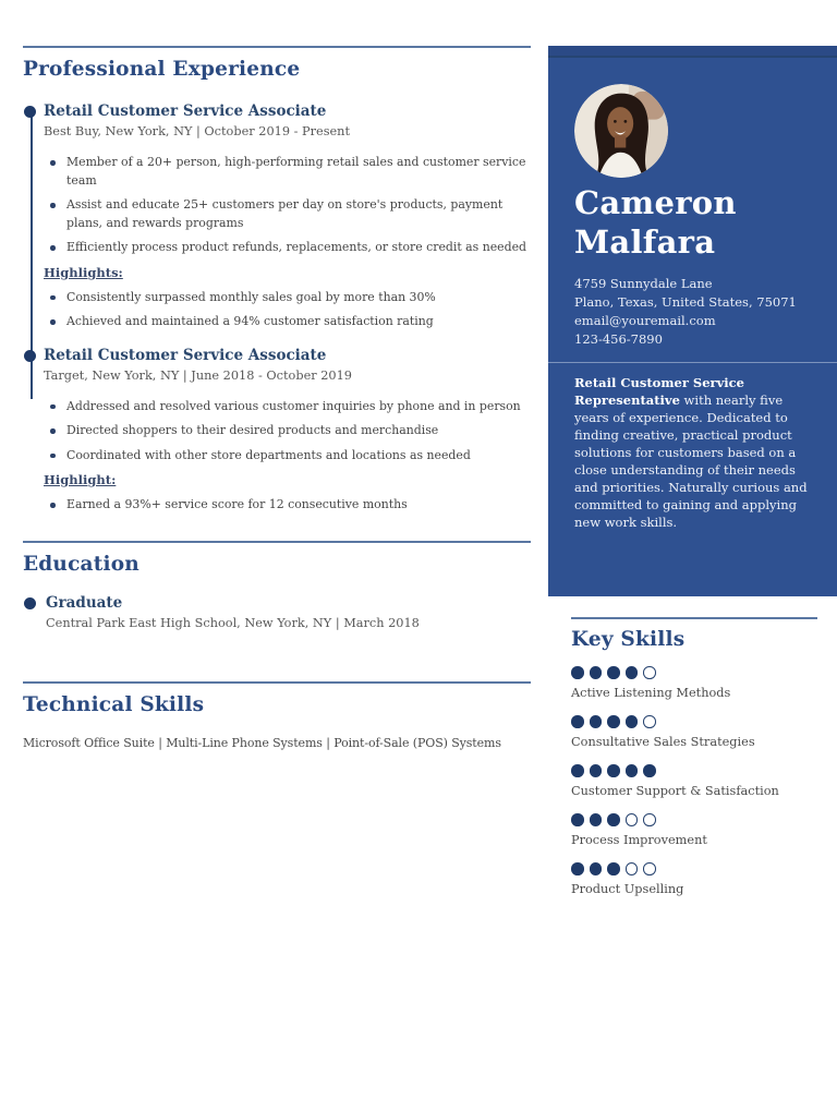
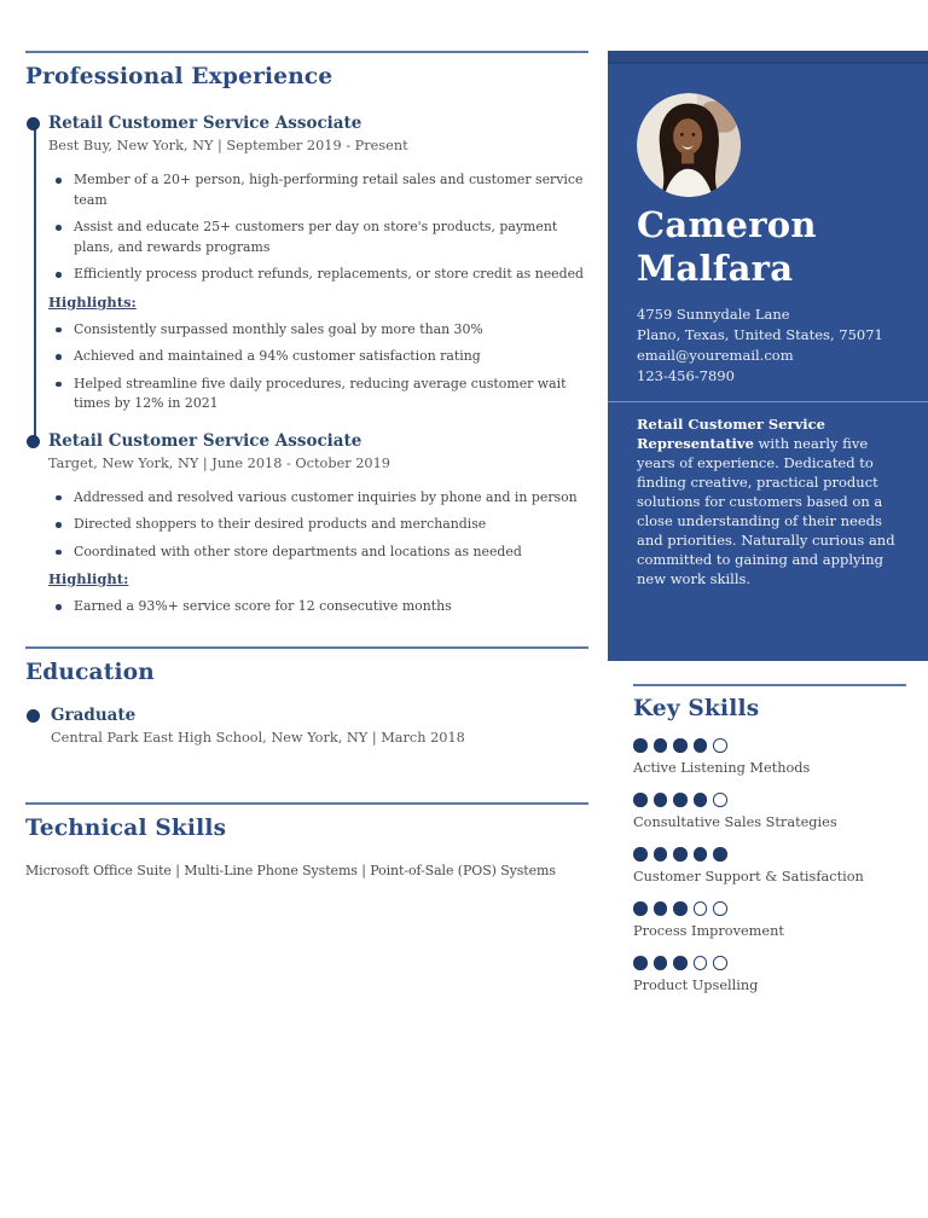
  Professional Experience
  Retail Customer Service Associate
- Best Buy, New York, NY | October 2019 - Present
+ Best Buy, New York, NY | September 2019 - Present
  Member of a 20+ person, high-performing retail sales and customer service team
  Assist and educate 25+ customers per day on store's products, payment plans, and rewards programs
  Efficiently process product refunds, replacements, or store credit as needed
  Highlights:
  Consistently surpassed monthly sales goal by more than 30%
  Achieved and maintained a 94% customer satisfaction rating
+ Helped streamline five daily procedures, reducing average customer wait times by 12% in 2021
  Retail Customer Service Associate
  Target, New York, NY | June 2018 - October 2019
  Addressed and resolved various customer inquiries by phone and in person
  Directed shoppers to their desired products and merchandise
  Coordinated with other store departments and locations as needed
  Highlight:
  Earned a 93%+ service score for 12 consecutive months
  Education
  Graduate
  Central Park East High School, New York, NY | March 2018
  Technical Skills
  Microsoft Office Suite | Multi-Line Phone Systems | Point-of-Sale (POS) Systems
  Cameron
  Malfara
  4759 Sunnydale Lane
  Plano, Texas, United States, 75071
  email@youremail.com
  123-456-7890
  Retail Customer Service Representative with nearly five years of experience. Dedicated to finding creative, practical product solutions for customers based on a close understanding of their needs and priorities. Naturally curious and committed to gaining and applying new work skills.
  Key Skills
  Active Listening Methods
  Consultative Sales Strategies
  Customer Support & Satisfaction
  Process Improvement
  Product Upselling
